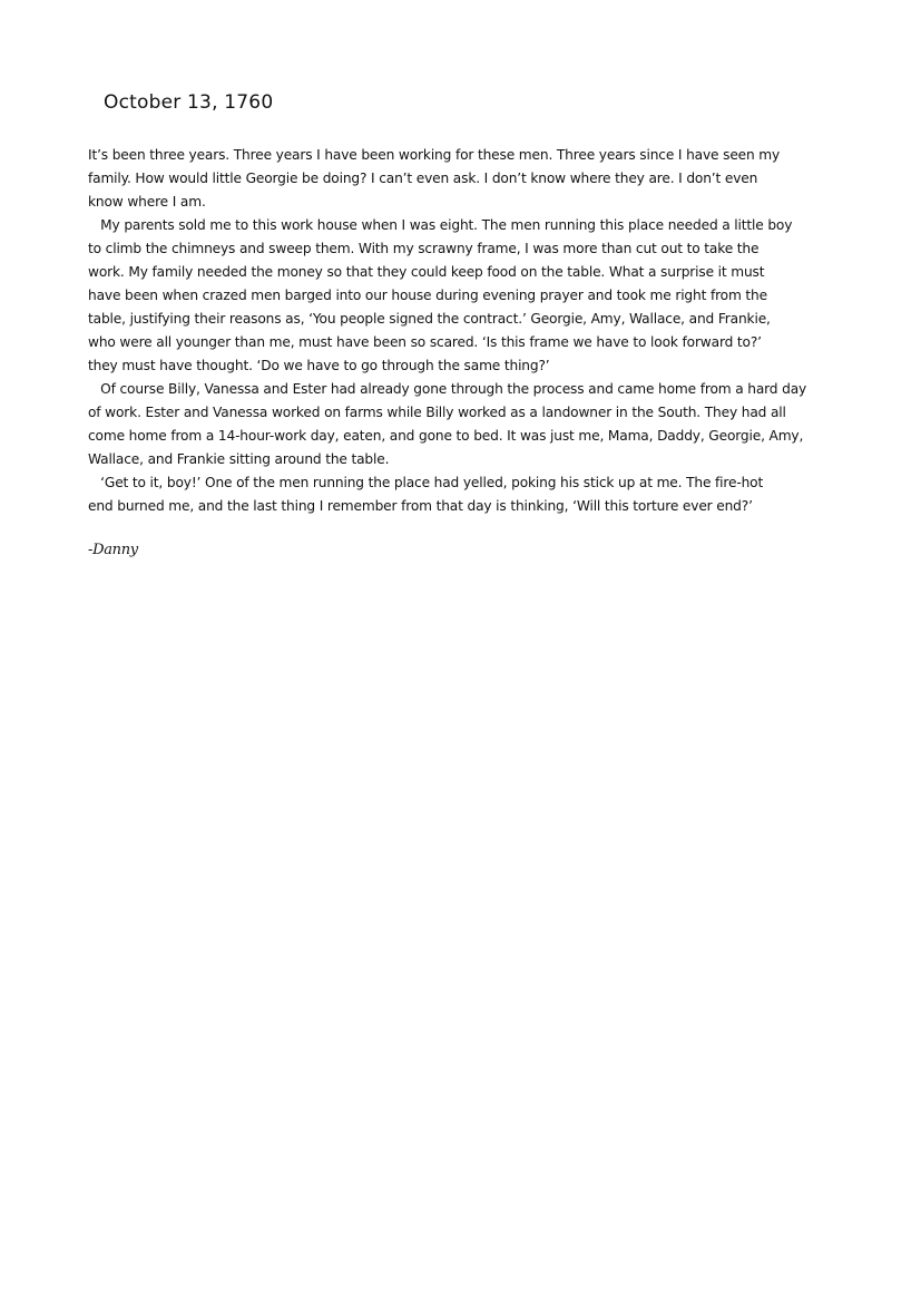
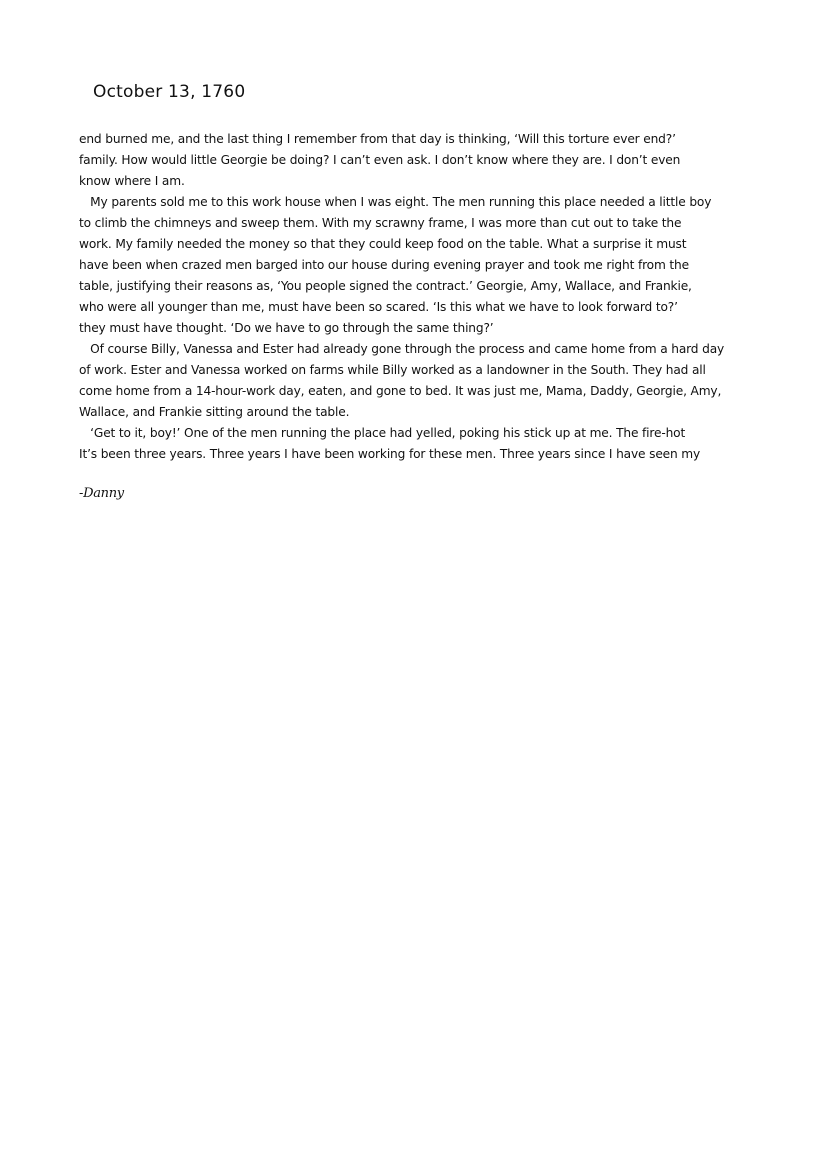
  October 13, 1760
- It’s been three years. Three years I have been working for these men. Three years since I have seen my
+ end burned me, and the last thing I remember from that day is thinking, ‘Will this torture ever end?’
  family. How would little Georgie be doing? I can’t even ask. I don’t know where they are. I don’t even
  know where I am.
  My parents sold me to this work house when I was eight. The men running this place needed a little boy
  to climb the chimneys and sweep them. With my scrawny frame, I was more than cut out to take the
  work. My family needed the money so that they could keep food on the table. What a surprise it must
  have been when crazed men barged into our house during evening prayer and took me right from the
  table, justifying their reasons as, ‘You people signed the contract.’ Georgie, Amy, Wallace, and Frankie,
- who were all younger than me, must have been so scared. ‘Is this frame we have to look forward to?’
+ who were all younger than me, must have been so scared. ‘Is this what we have to look forward to?’
  they must have thought. ‘Do we have to go through the same thing?’
  Of course Billy, Vanessa and Ester had already gone through the process and came home from a hard day
  of work. Ester and Vanessa worked on farms while Billy worked as a landowner in the South. They had all
  come home from a 14-hour-work day, eaten, and gone to bed. It was just me, Mama, Daddy, Georgie, Amy,
  Wallace, and Frankie sitting around the table.
  ‘Get to it, boy!’ One of the men running the place had yelled, poking his stick up at me. The fire-hot
- end burned me, and the last thing I remember from that day is thinking, ‘Will this torture ever end?’
+ It’s been three years. Three years I have been working for these men. Three years since I have seen my
  -Danny
